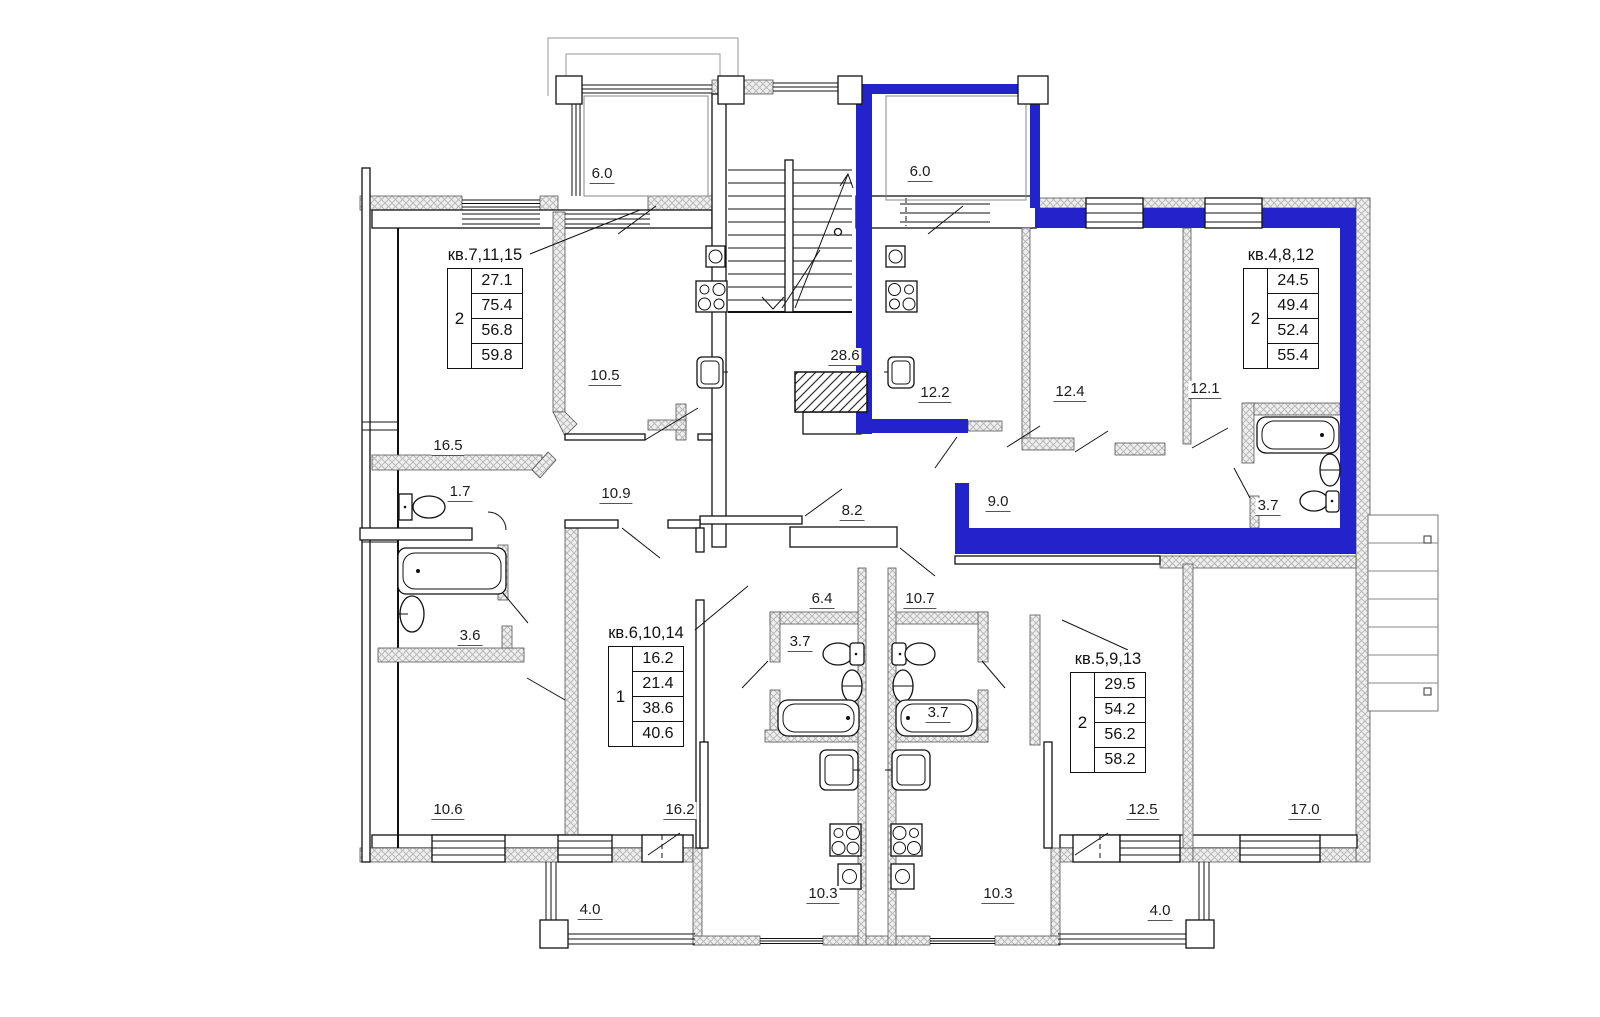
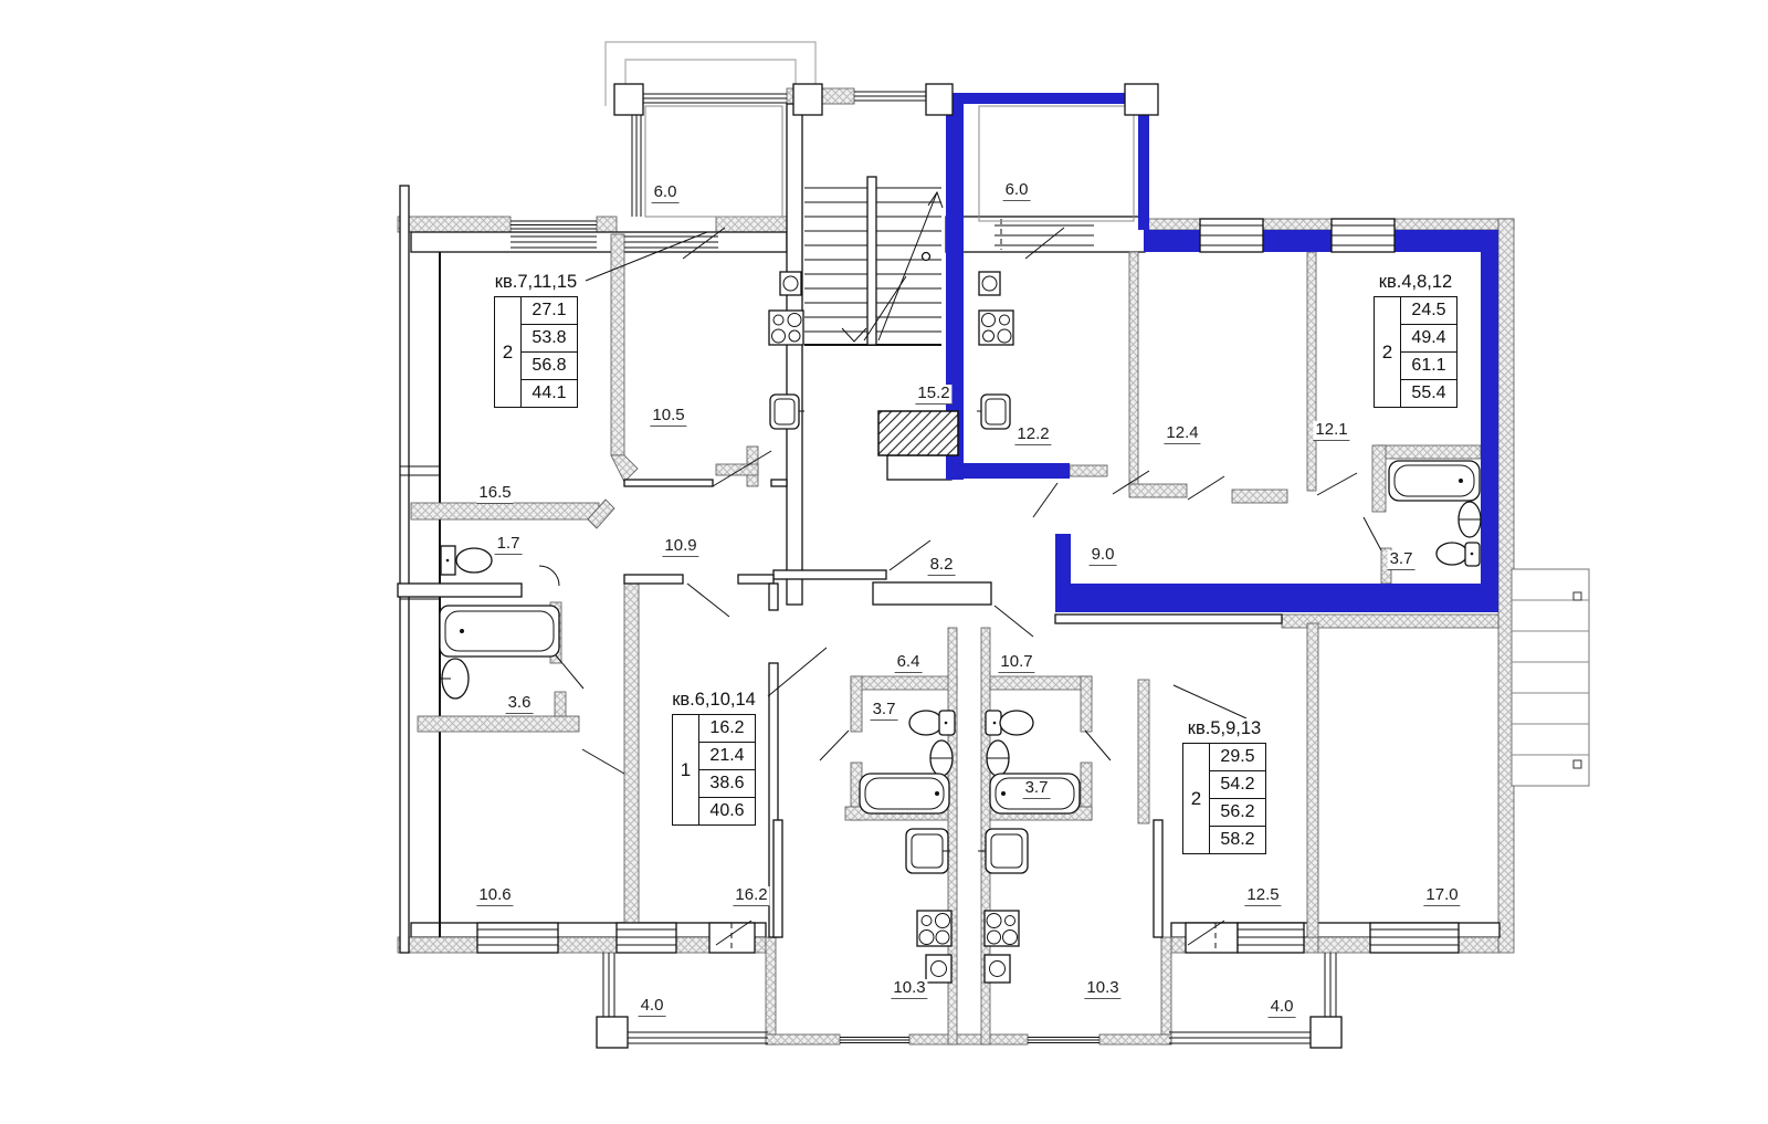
  6.0
  6.0
  10.5
- 28.6
+ 15.2
  12.2
  12.4
  12.1
  16.5
  1.7
  10.9
  8.2
  9.0
  3.7
  3.6
  6.4
  10.7
  3.7
  3.7
  10.6
  16.2
  12.5
  17.0
  10.3
  10.3
  4.0
  4.0
  кв.7,11,15
  2
  27.1
- 75.4
+ 53.8
  56.8
- 59.8
+ 44.1
  кв.4,8,12
  2
  24.5
  49.4
- 52.4
+ 61.1
  55.4
  кв.6,10,14
  1
  16.2
  21.4
  38.6
  40.6
  кв.5,9,13
  2
  29.5
  54.2
  56.2
  58.2
